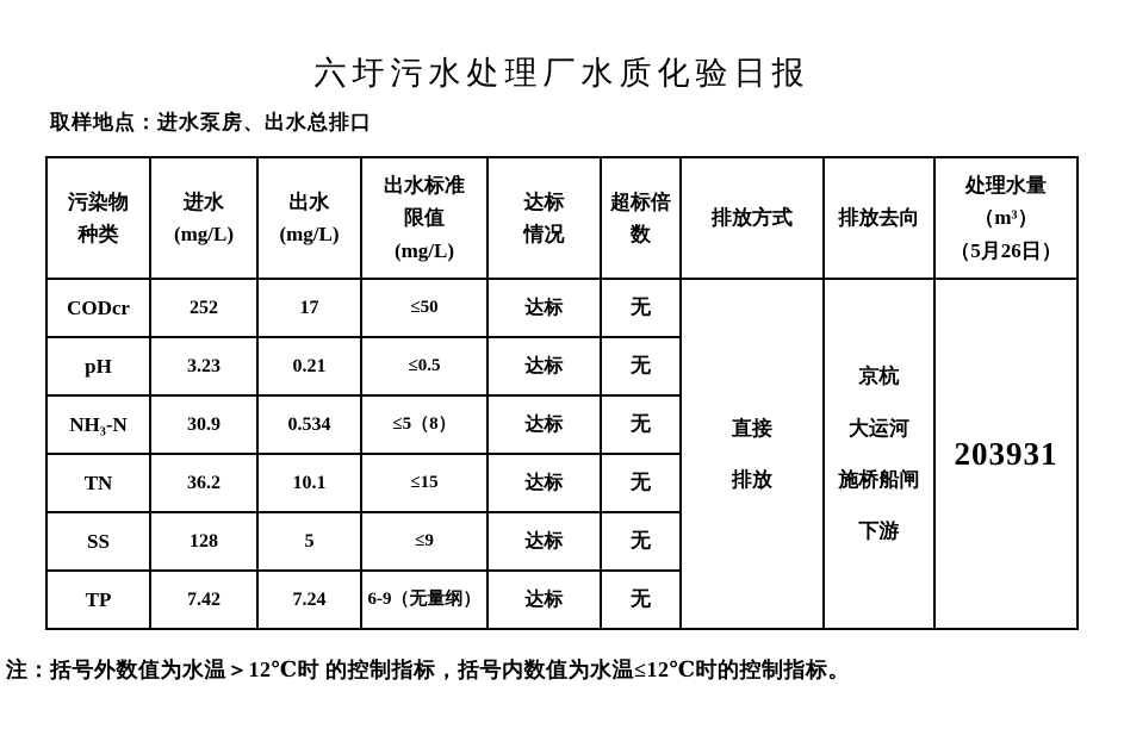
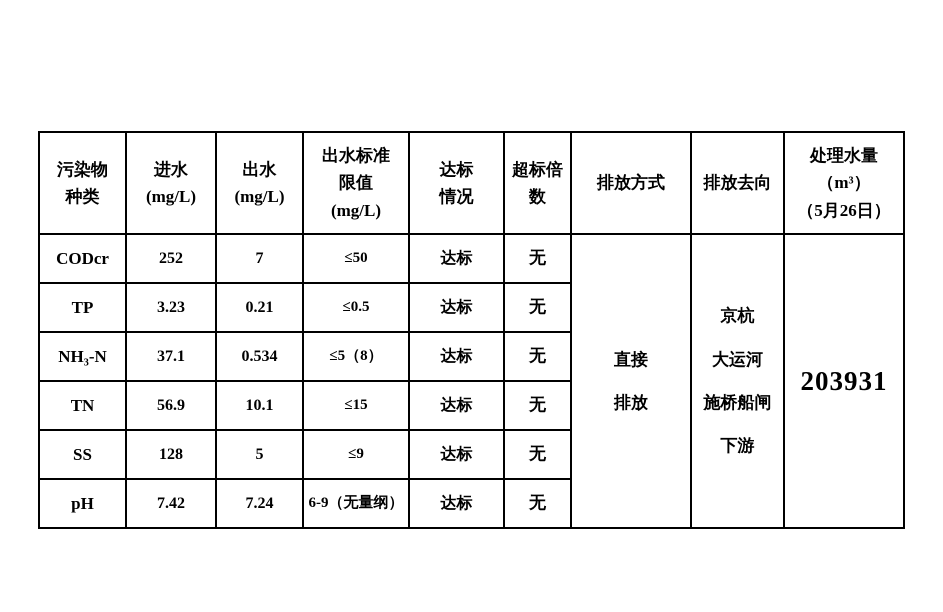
- 六圩污水处理厂水质化验日报
- 取样地点：进水泵房、出水总排口
  污染物 种类	进水 (mg/L)	出水 (mg/L)	出水标准 限值 (mg/L)	达标 情况	超标倍 数	排放方式	排放去向	处理水量 （m³） （5月26日）
- CODcr	252	17	≤50	达标	无	直接 排放	京杭 大运河 施桥船闸 下游	203931
+ CODcr	252	7	≤50	达标	无	直接 排放	京杭 大运河 施桥船闸 下游	203931
- pH	3.23	0.21	≤0.5	达标	无
+ TP	3.23	0.21	≤0.5	达标	无
- NH₃-N	30.9	0.534	≤5（8）	达标	无
+ NH₃-N	37.1	0.534	≤5（8）	达标	无
- TN	36.2	10.1	≤15	达标	无
+ TN	56.9	10.1	≤15	达标	无
  SS	128	5	≤9	达标	无
- TP	7.42	7.24	6-9（无量纲）	达标	无
+ pH	7.42	7.24	6-9（无量纲）	达标	无
- 注：括号外数值为水温＞12℃时 的控制指标，括号内数值为水温≤12℃时的控制指标。
